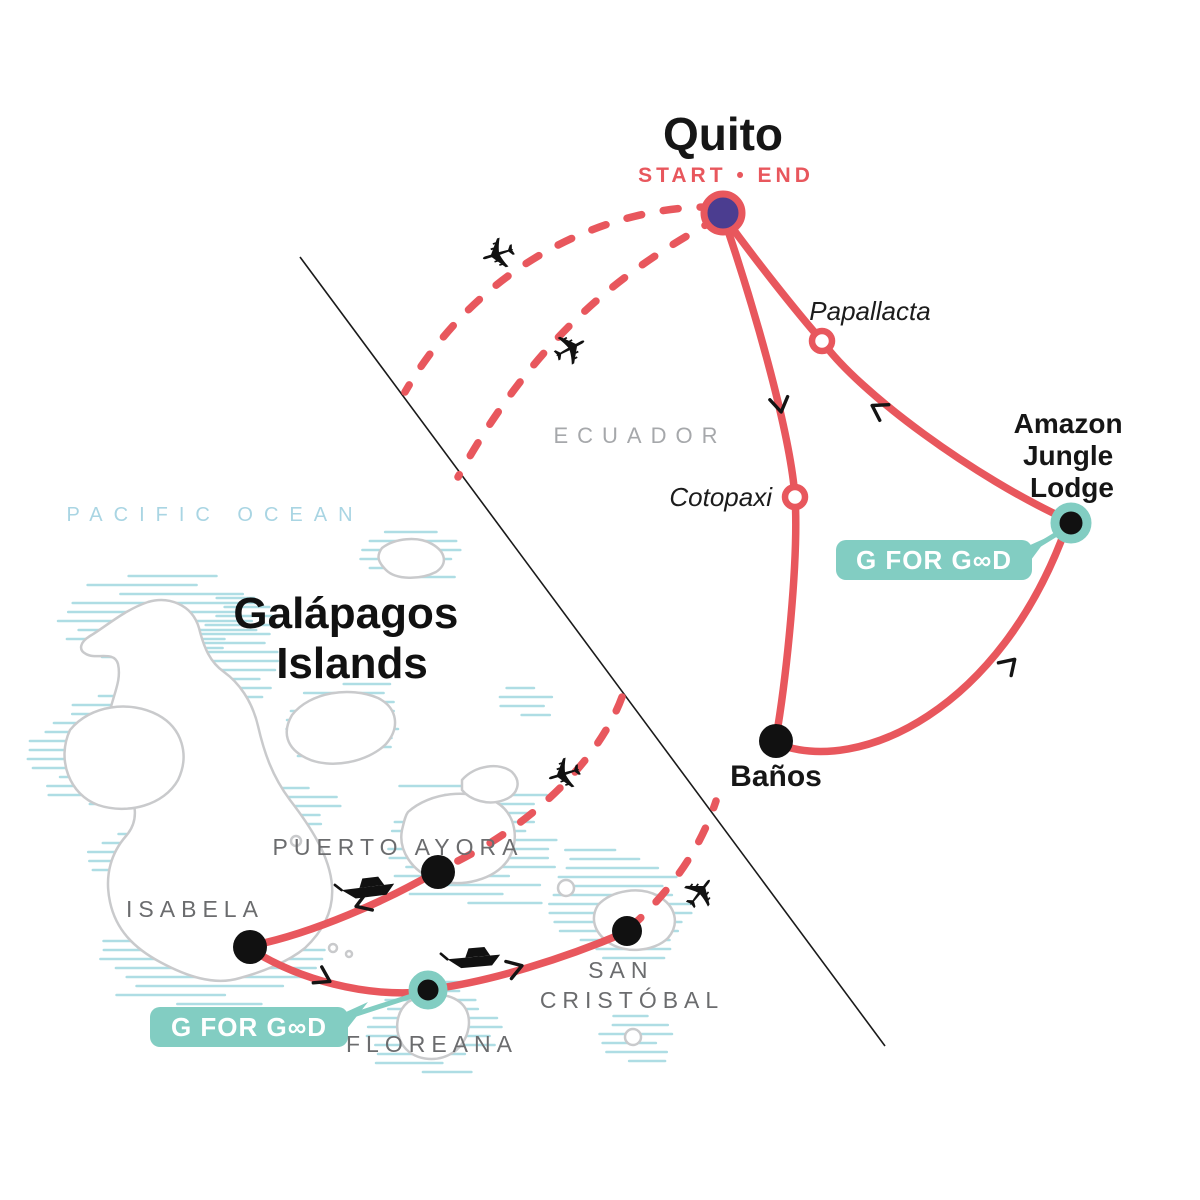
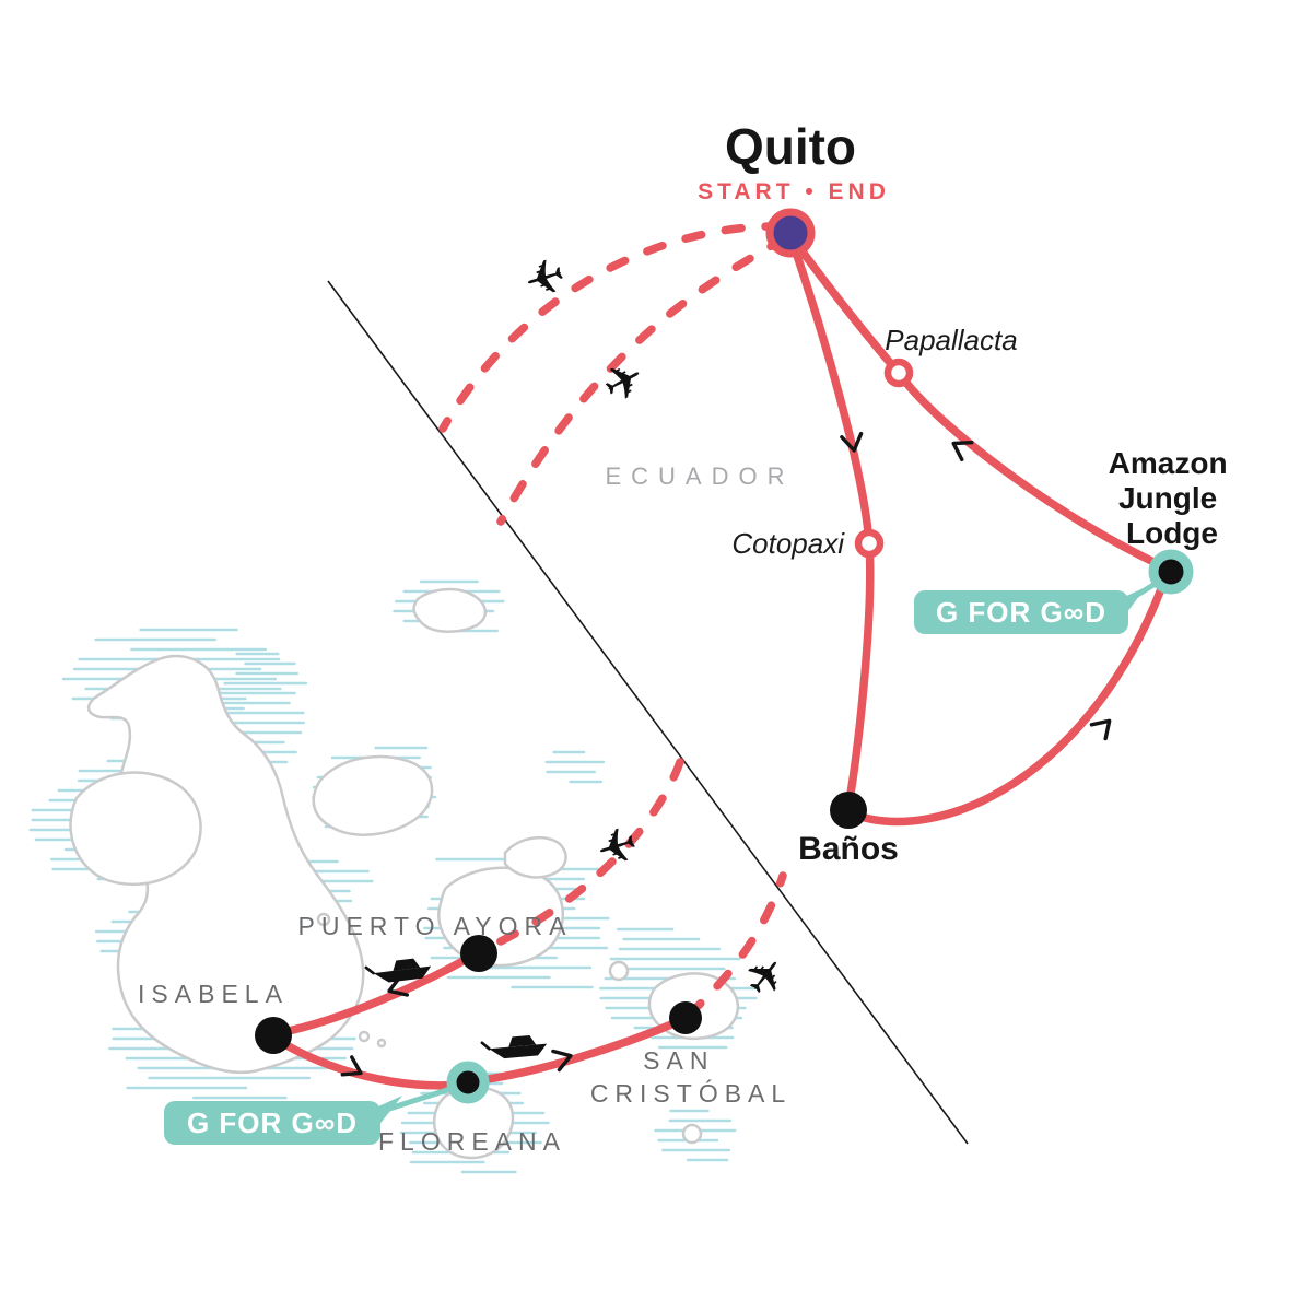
  G FOR G∞D
  G FOR G∞D
  Quito
  START • END
  Papallacta
  Cotopaxi
  Baños
  Amazon Jungle Lodge
  ECUADOR
- PACIFIC OCEAN
- Galápagos Islands
  PUERTO AYORA
  ISABELA
  FLOREANA
  SAN CRISTÓBAL
